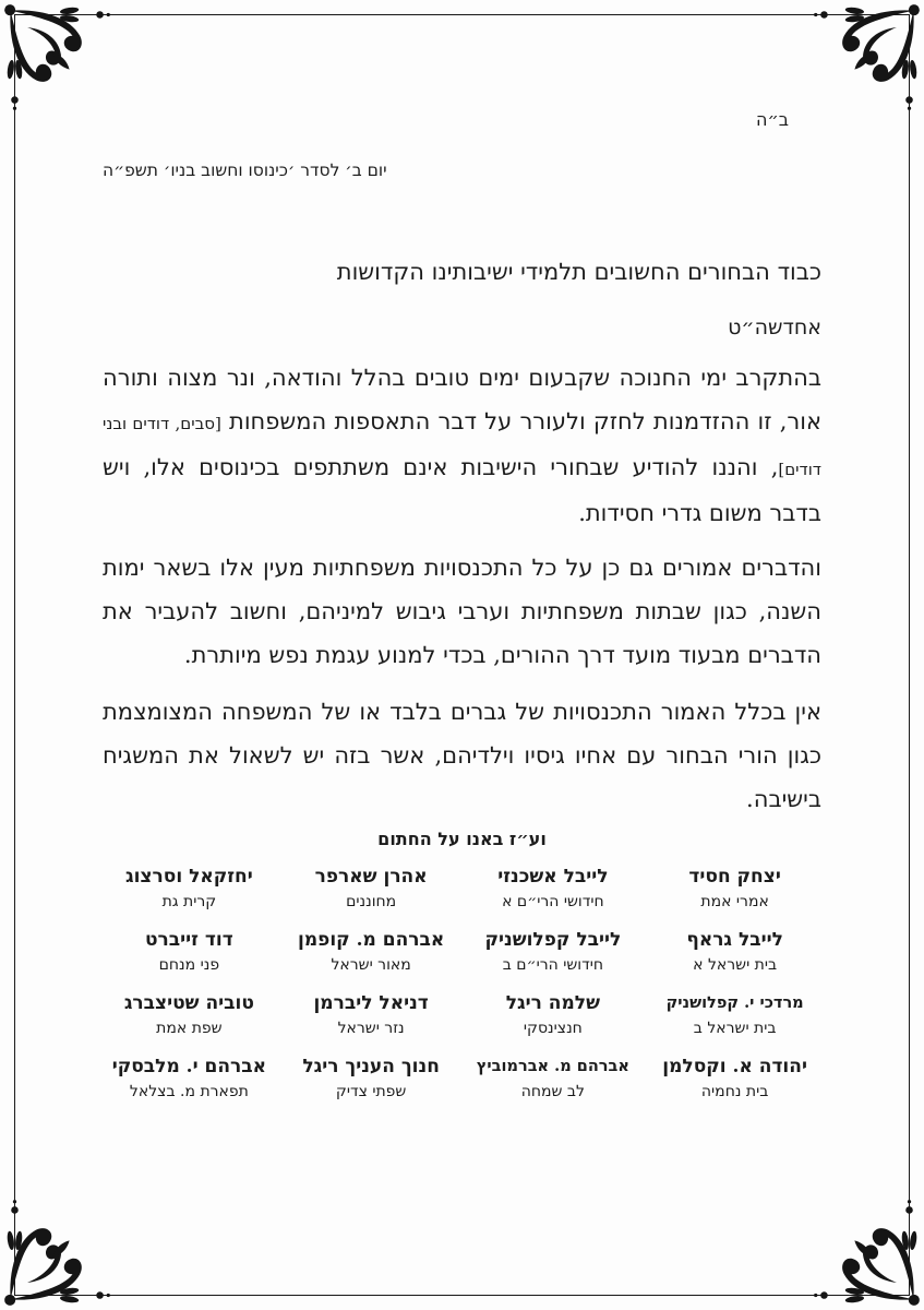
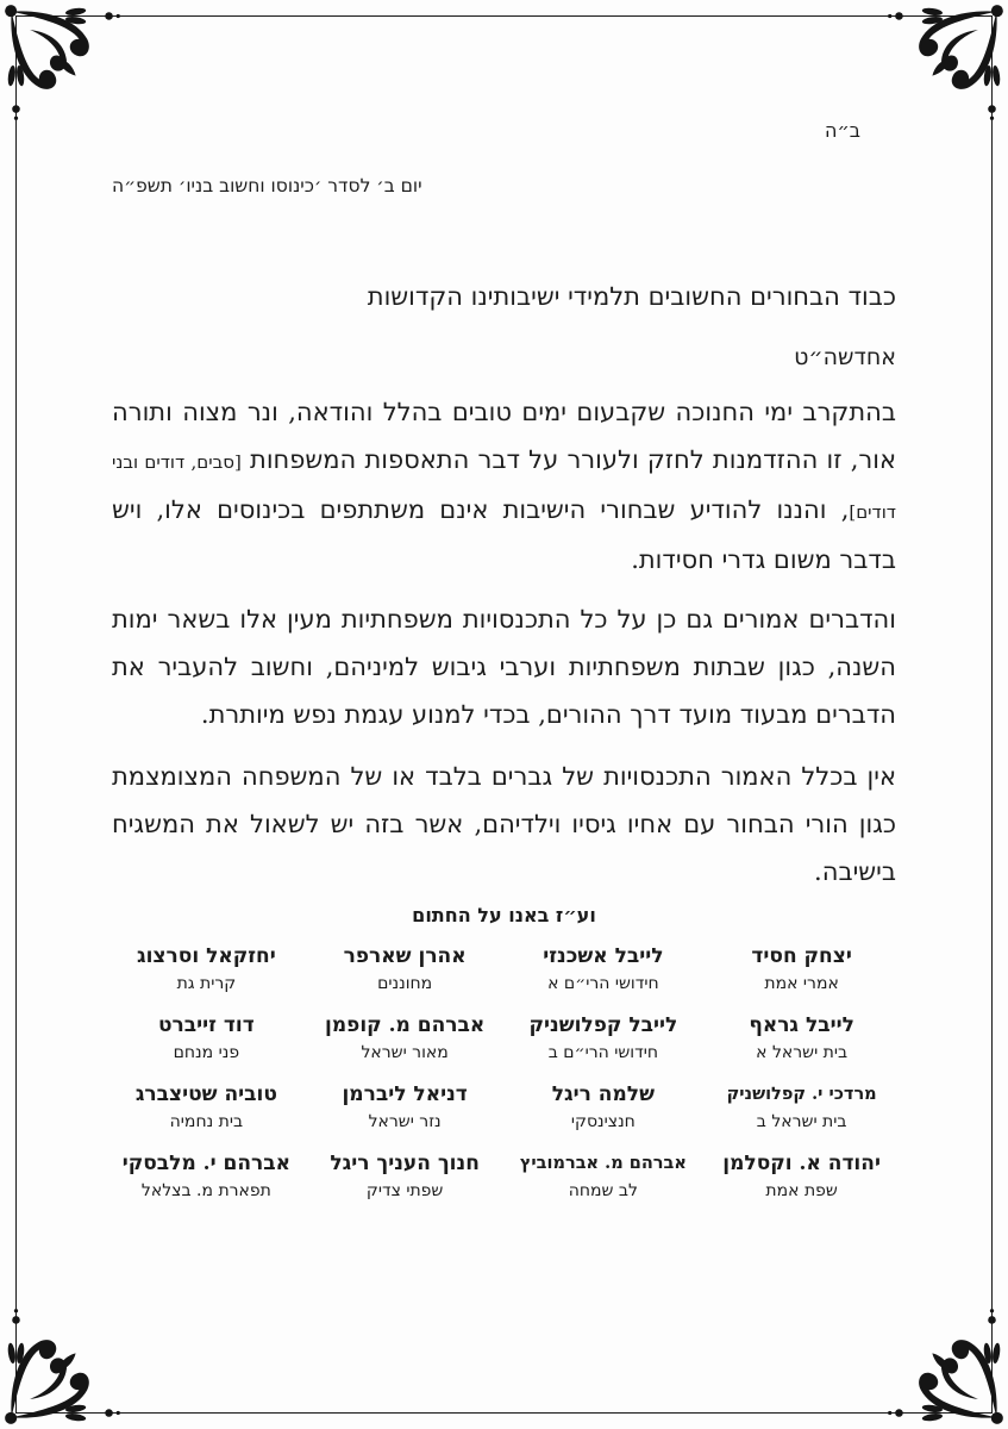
  ב״ה
  יום ב׳ לסדר ׳כינוסו וחשוב בניו׳ תשפ״ה
  כבוד הבחורים החשובים תלמידי ישיבותינו הקדושות
  אחדשה״ט
  בהתקרב ימי החנוכה שקבעום ימים טובים בהלל והודאה, ונר מצוה ותורה אור, זו ההזדמנות לחזק ולעורר על דבר התאספות המשפחות [סבים, דודים ובני דודים], והננו להודיע שבחורי הישיבות אינם משתתפים בכינוסים אלו, ויש בדבר משום גדרי חסידות.
  והדברים אמורים גם כן על כל התכנסויות משפחתיות מעין אלו בשאר ימות השנה, כגון שבתות משפחתיות וערבי גיבוש למיניהם, וחשוב להעביר את הדברים מבעוד מועד דרך ההורים, בכדי למנוע עגמת נפש מיותרת.
  אין בכלל האמור התכנסויות של גברים בלבד או של המשפחה המצומצמת כגון הורי הבחור עם אחיו גיסיו וילדיהם, אשר בזה יש לשאול את המשגיח בישיבה.
  וע״ז באנו על החתום
  יצחק חסיד
  אמרי אמת
  לייבל אשכנזי
  חידושי הרי״ם א
  אהרן שארפר
  מחוננים
  יחזקאל וסרצוג
  קרית גת
  לייבל גראף
  בית ישראל א
  לייבל קפלושניק
  חידושי הרי״ם ב
  אברהם מ. קופמן
  מאור ישראל
  דוד זייברט
  פני מנחם
  מרדכי י. קפלושניק
  בית ישראל ב
  שלמה ריגל
  חנצינסקי
  דניאל ליברמן
  נזר ישראל
  טוביה שטיצברג
- שפת אמת
+ בית נחמיה
  יהודה א. וקסלמן
- בית נחמיה
+ שפת אמת
  אברהם מ. אברמוביץ
  לב שמחה
  חנוך העניך ריגל
  שפתי צדיק
  אברהם י. מלבסקי
  תפארת מ. בצלאל
